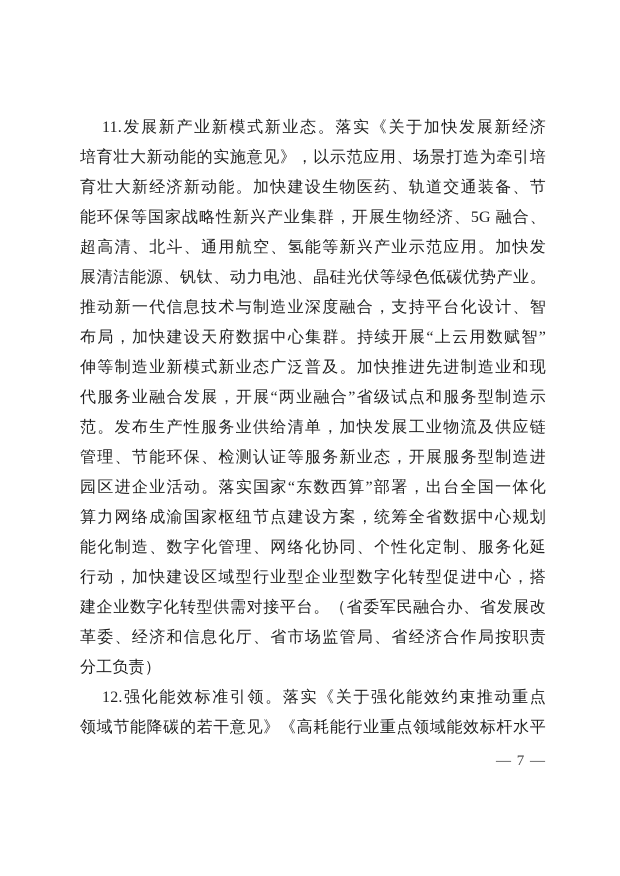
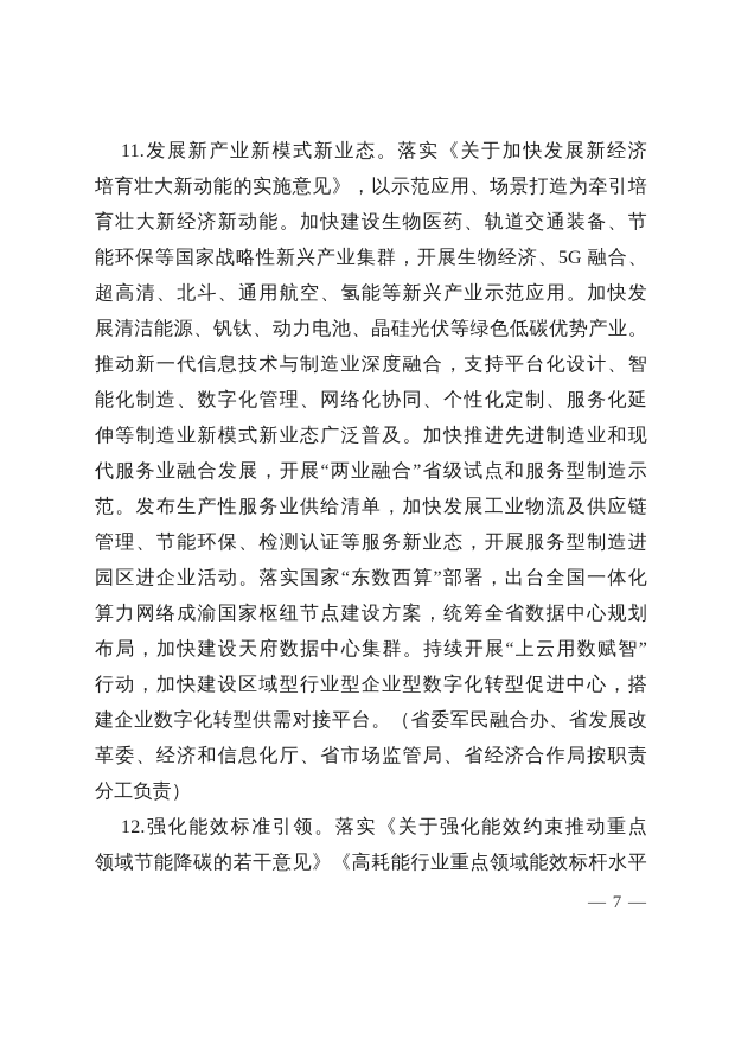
  11.发展新产业新模式新业态。落实《关于加快发展新经济
  培育壮大新动能的实施意见》，以示范应用、场景打造为牵引培
  育壮大新经济新动能。加快建设生物医药、轨道交通装备、节
  能环保等国家战略性新兴产业集群，开展生物经济、5G 融合、
  超高清、北斗、通用航空、氢能等新兴产业示范应用。加快发
  展清洁能源、钒钛、动力电池、晶硅光伏等绿色低碳优势产业。
  推动新一代信息技术与制造业深度融合，支持平台化设计、智
- 布局，加快建设天府数据中心集群。持续开展“上云用数赋智”
+ 能化制造、数字化管理、网络化协同、个性化定制、服务化延
  伸等制造业新模式新业态广泛普及。加快推进先进制造业和现
  代服务业融合发展，开展“两业融合”省级试点和服务型制造示
  范。发布生产性服务业供给清单，加快发展工业物流及供应链
  管理、节能环保、检测认证等服务新业态，开展服务型制造进
  园区进企业活动。落实国家“东数西算”部署，出台全国一体化
  算力网络成渝国家枢纽节点建设方案，统筹全省数据中心规划
- 能化制造、数字化管理、网络化协同、个性化定制、服务化延
+ 布局，加快建设天府数据中心集群。持续开展“上云用数赋智”
  行动，加快建设区域型行业型企业型数字化转型促进中心，搭
  建企业数字化转型供需对接平台。（省委军民融合办、省发展改
  革委、经济和信息化厅、省市场监管局、省经济合作局按职责
  分工负责）
  12.强化能效标准引领。落实《关于强化能效约束推动重点
  领域节能降碳的若干意见》《高耗能行业重点领域能效标杆水平
  — 7 —
